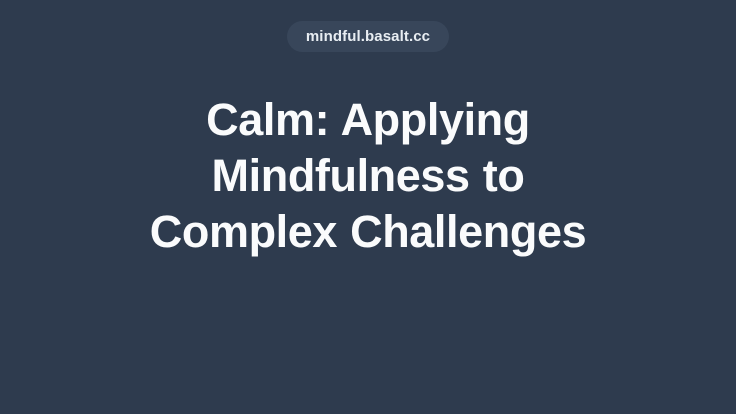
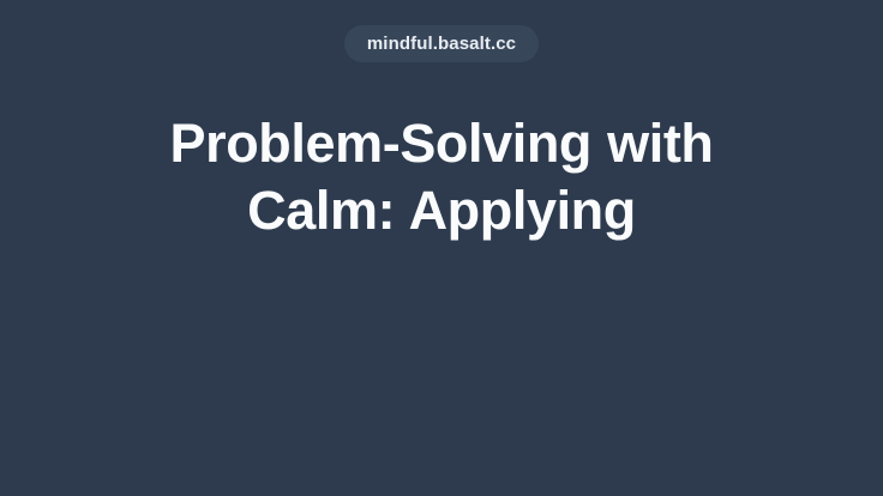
  mindful.basalt.cc
+ Problem-Solving with
  Calm: Applying
- Mindfulness to
- Complex Challenges
